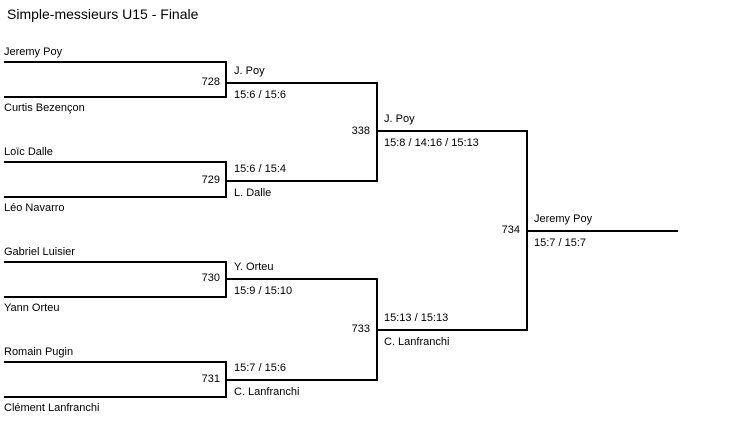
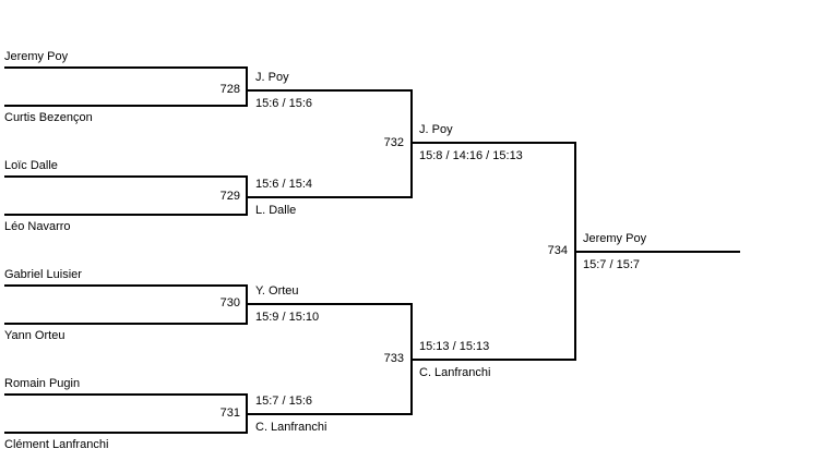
- Simple-messieurs U15 - Finale
  Jeremy Poy
  Curtis Bezençon
  728
  J. Poy
  15:6 / 15:6
  Loïc Dalle
  Léo Navarro
  729
  15:6 / 15:4
  L. Dalle
  Gabriel Luisier
  Yann Orteu
  730
  Y. Orteu
  15:9 / 15:10
  Romain Pugin
  Clément Lanfranchi
  731
  15:7 / 15:6
  C. Lanfranchi
- 338
+ 732
  J. Poy
  15:8 / 14:16 / 15:13
  733
  15:13 / 15:13
  C. Lanfranchi
  734
  Jeremy Poy
  15:7 / 15:7
